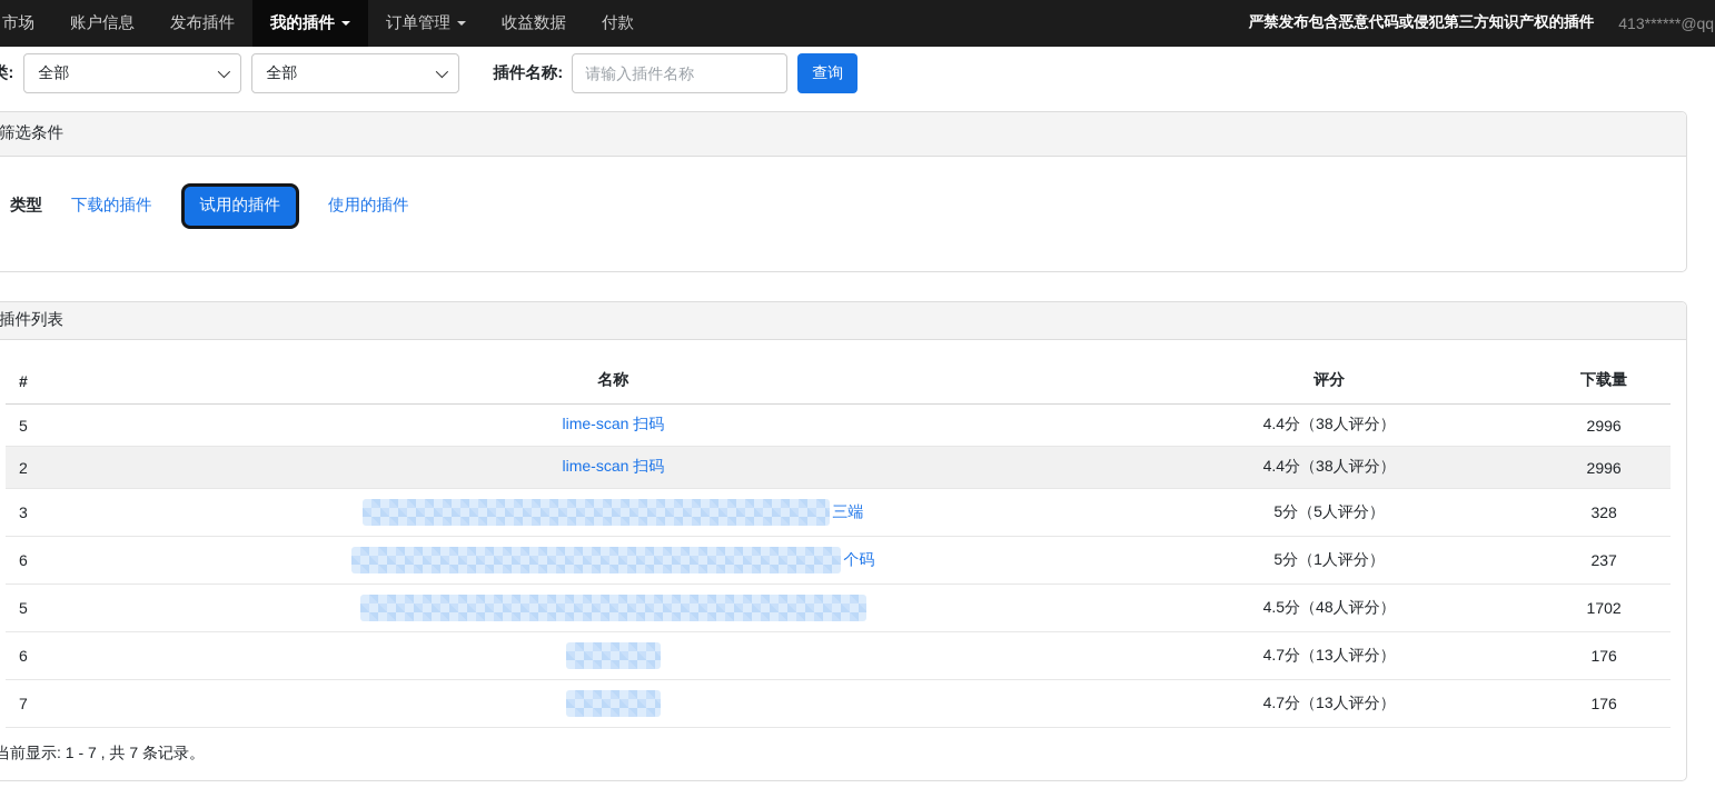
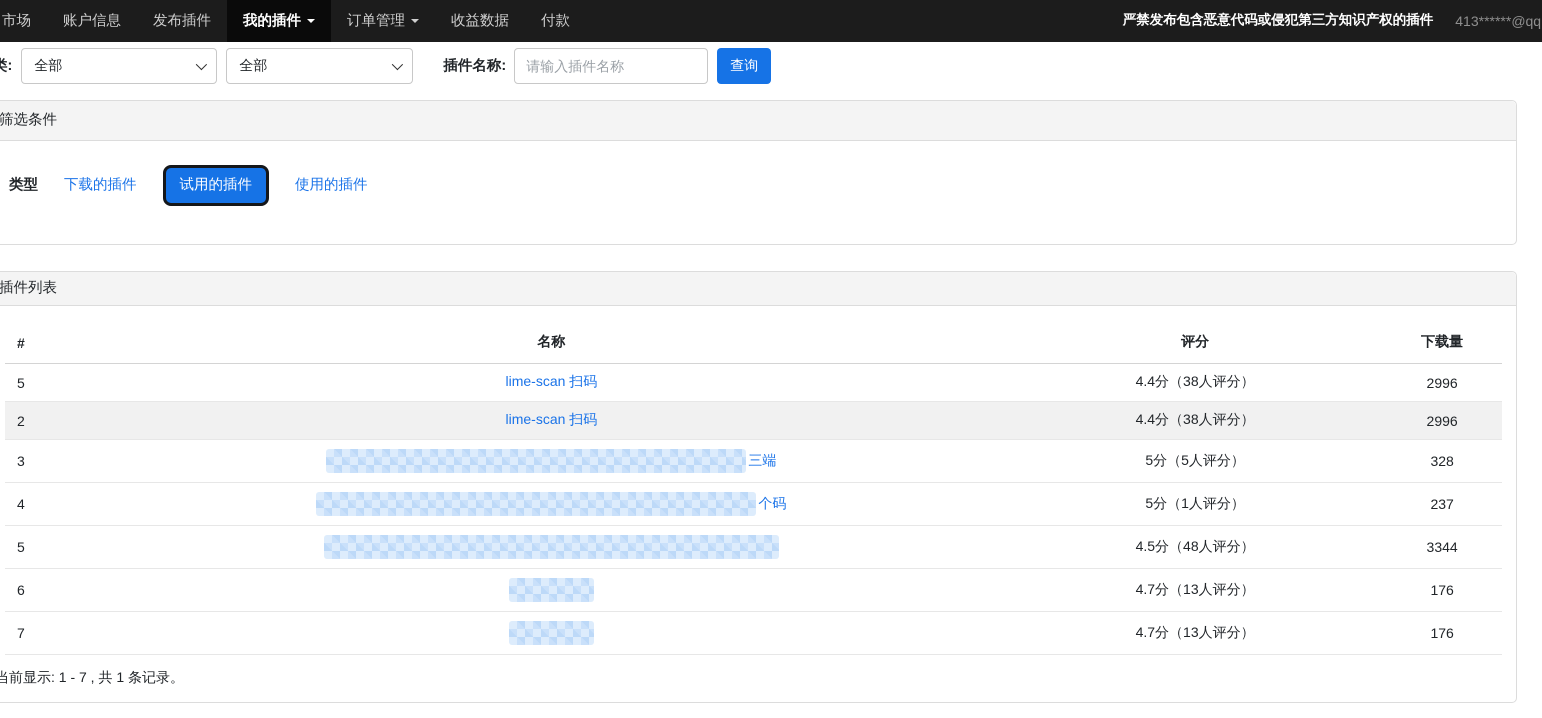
  市场
  账户信息
  发布插件
  我的插件
  订单管理
  收益数据
  付款
  严禁发布包含恶意代码或侵犯第三方知识产权的插件
  413******@qq
  类:
  全部
  全部
  插件名称:
  请输入插件名称
  查询
  筛选条件
  类型
  下载的插件
  试用的插件
  使用的插件
  插件列表
  #	名称	评分	下载量
  5	lime-scan 扫码	4.4分（38人评分）	2996
  2	lime-scan 扫码	4.4分（38人评分）	2996
  3	三端	5分（5人评分）	328
- 6	个码	5分（1人评分）	237
+ 4	个码	5分（1人评分）	237
- 5		4.5分（48人评分）	1702
+ 5		4.5分（48人评分）	3344
  6		4.7分（13人评分）	176
  7		4.7分（13人评分）	176
- 当前显示: 1 - 7 , 共 7 条记录。
+ 当前显示: 1 - 7 , 共 1 条记录。
